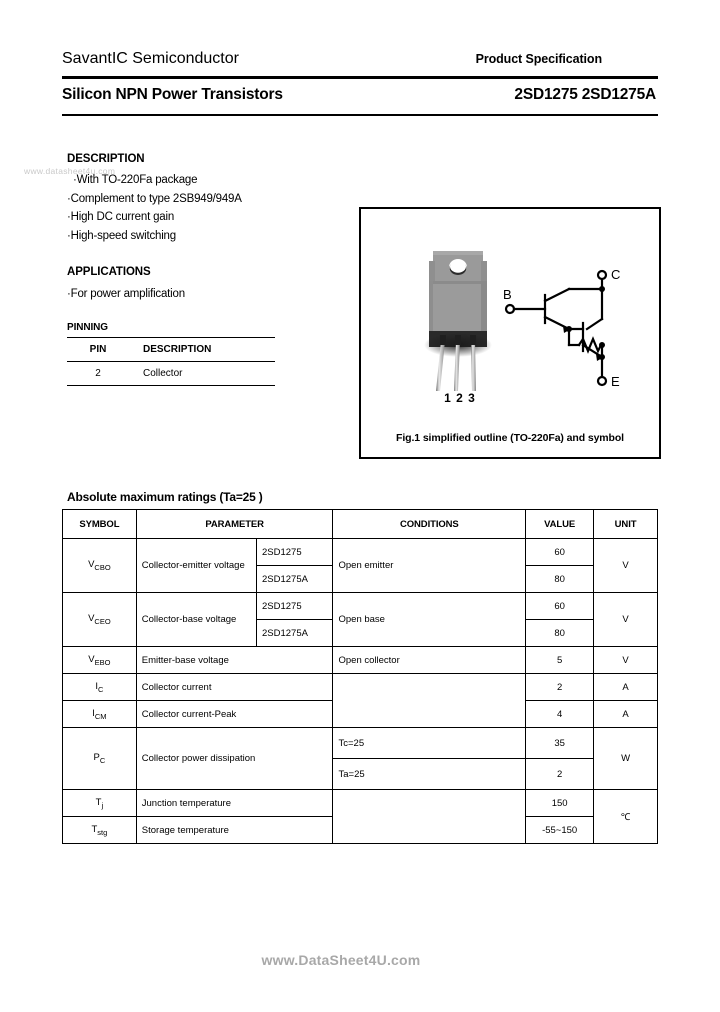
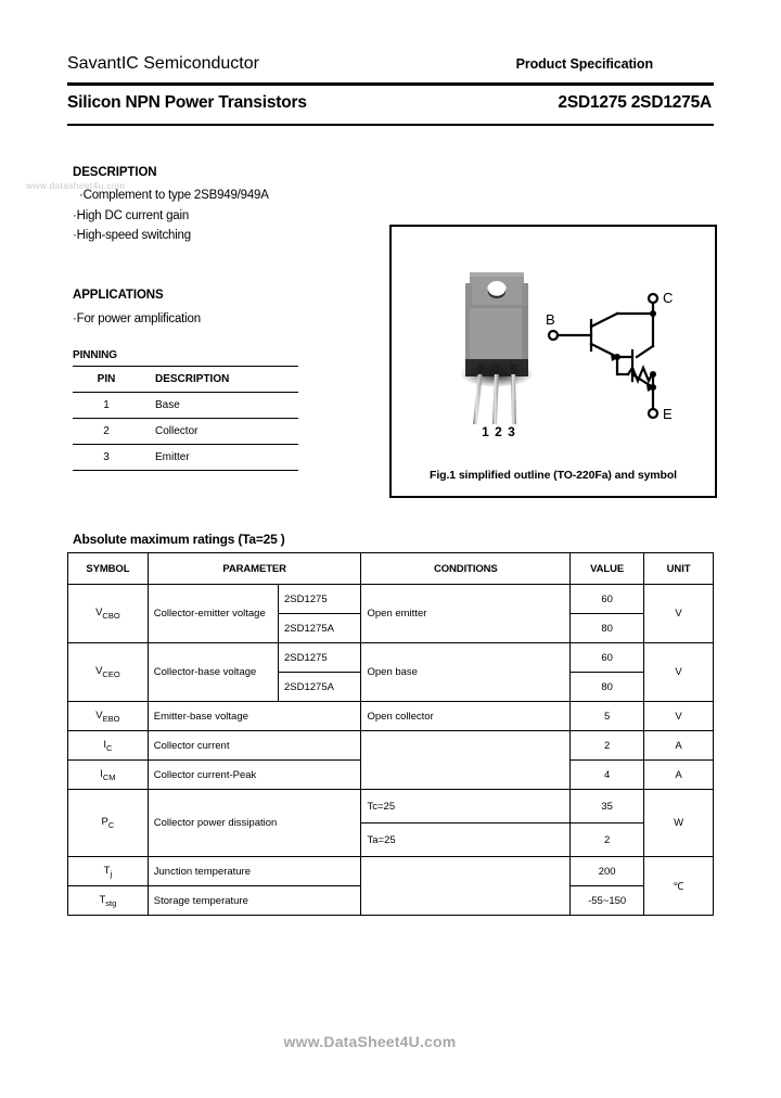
  SavantIC Semiconductor
  Product Specification
  Silicon NPN Power Transistors
  2SD1275 2SD1275A
  www.datasheet4u.com
  DESCRIPTION
- ·With TO-220Fa package
  ·Complement to type 2SB949/949A
  ·High DC current gain
  ·High-speed switching
  APPLICATIONS
  ·For power amplification
  PINNING
  PIN	DESCRIPTION
+ 1	Base
  2	Collector
+ 3	Emitter
  1 2 3
  B
  C
  E
  Fig.1 simplified outline (TO-220Fa) and symbol
  Absolute maximum ratings (Ta=25 )
  SYMBOL	PARAMETER	CONDITIONS	VALUE	UNIT
  VCBO	Collector-emitter voltage	2SD1275	Open emitter	60	V
  2SD1275A	80
  VCEO	Collector-base voltage	2SD1275	Open base	60	V
  2SD1275A	80
  VEBO	Emitter-base voltage	Open collector	5	V
  IC	Collector current		2	A
  ICM	Collector current-Peak	4	A
  PC	Collector power dissipation	Tc=25	35	W
  Ta=25	2
- Tj	Junction temperature		150	℃
+ Tj	Junction temperature		200	℃
  Tstg	Storage temperature	-55~150
  www.DataSheet4U.com
